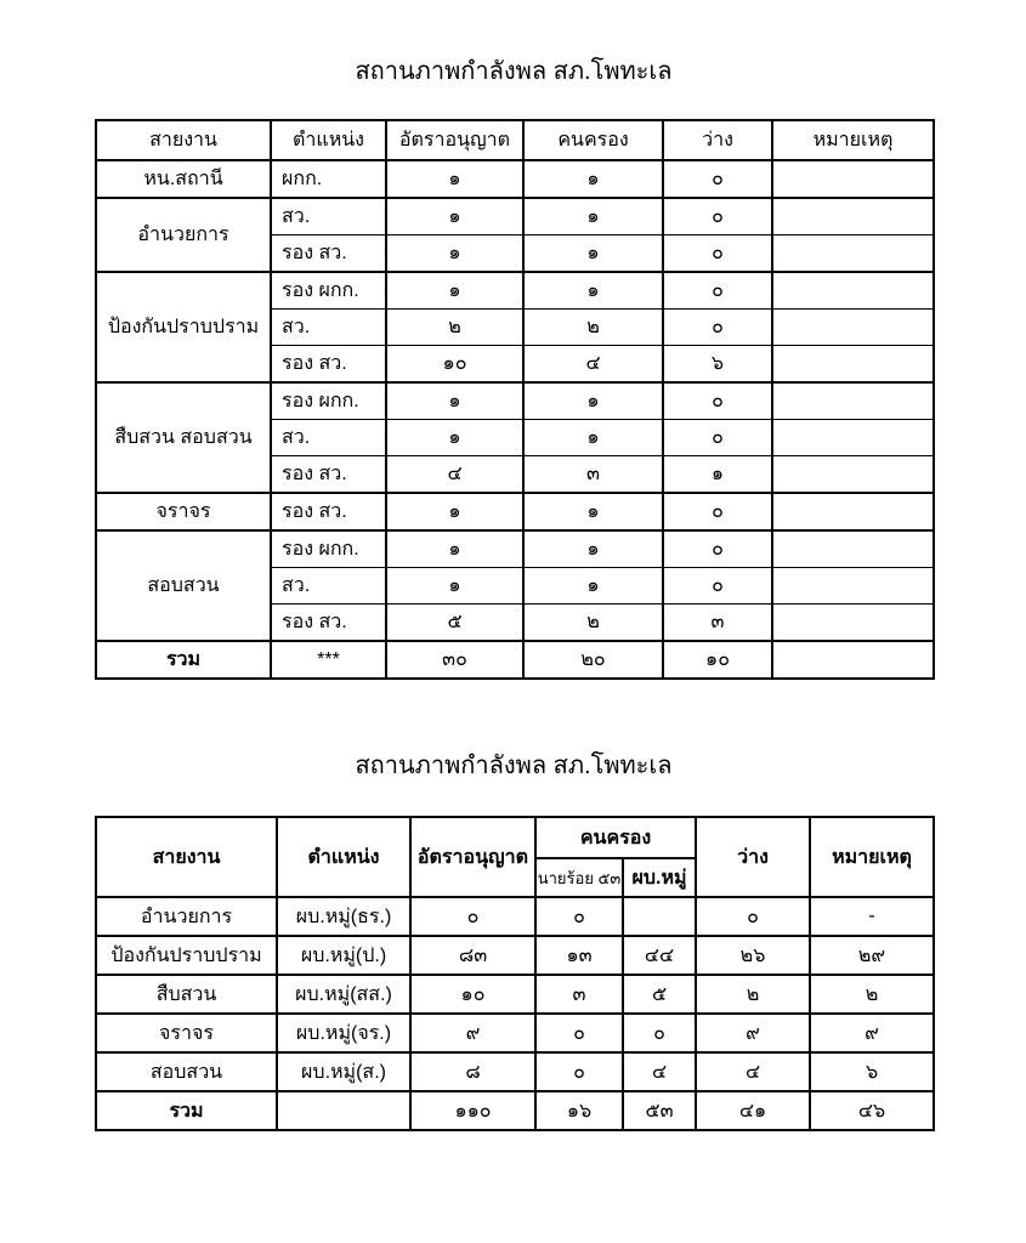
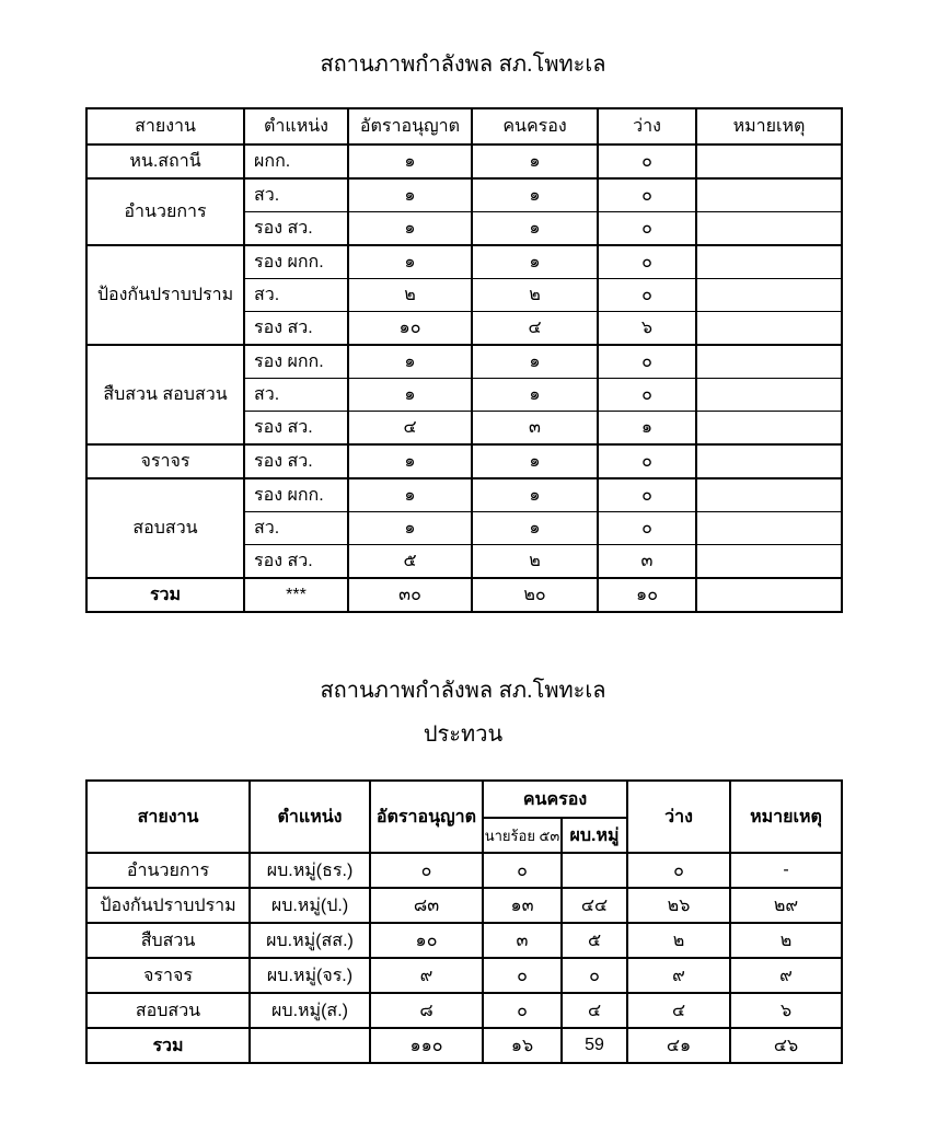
  สถานภาพกำลังพล สภ.โพทะเล
  สายงาน	ตำแหน่ง	อัตราอนุญาต	คนครอง	ว่าง	หมายเหตุ
  หน.สถานี	ผกก.	๑	๑	๐
  อำนวยการ	สว.	๑	๑	๐
  รอง สว.	๑	๑	๐
  ป้องกันปราบปราม	รอง ผกก.	๑	๑	๐
  สว.	๒	๒	๐
  รอง สว.	๑๐	๔	๖
  สืบสวน สอบสวน	รอง ผกก.	๑	๑	๐
  สว.	๑	๑	๐
  รอง สว.	๔	๓	๑
  จราจร	รอง สว.	๑	๑	๐
  สอบสวน	รอง ผกก.	๑	๑	๐
  สว.	๑	๑	๐
  รอง สว.	๕	๒	๓
  รวม	***	๓๐	๒๐	๑๐
  สถานภาพกำลังพล สภ.โพทะเล
+ ประทวน
  สายงาน	ตำแหน่ง	อัตราอนุญาต	คนครอง	ว่าง	หมายเหตุ
  นายร้อย ๕๓	ผบ.หมู่
  อำนวยการ	ผบ.หมู่(ธร.)	๐	๐		๐	-
  ป้องกันปราบปราม	ผบ.หมู่(ป.)	๘๓	๑๓	๔๔	๒๖	๒๙
  สืบสวน	ผบ.หมู่(สส.)	๑๐	๓	๕	๒	๒
  จราจร	ผบ.หมู่(จร.)	๙	๐	๐	๙	๙
  สอบสวน	ผบ.หมู่(ส.)	๘	๐	๔	๔	๖
- รวม		๑๑๐	๑๖	๕๓	๔๑	๔๖
+ รวม		๑๑๐	๑๖	59	๔๑	๔๖
